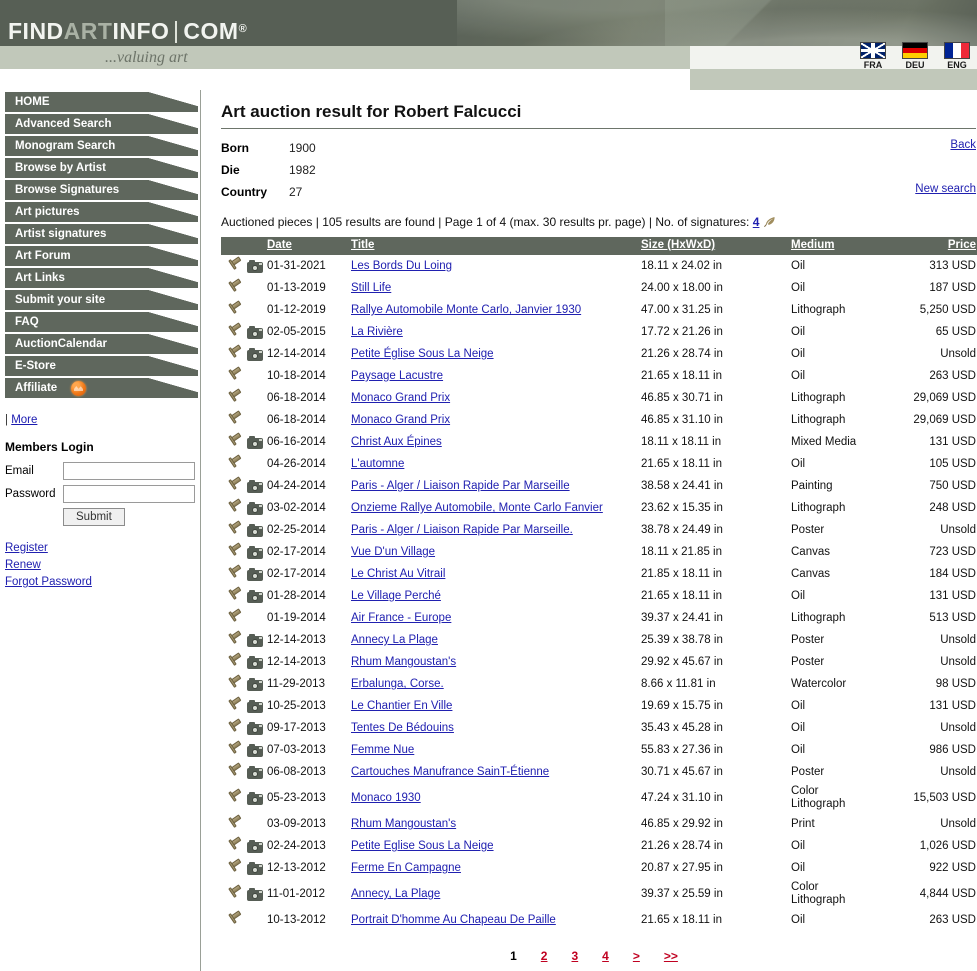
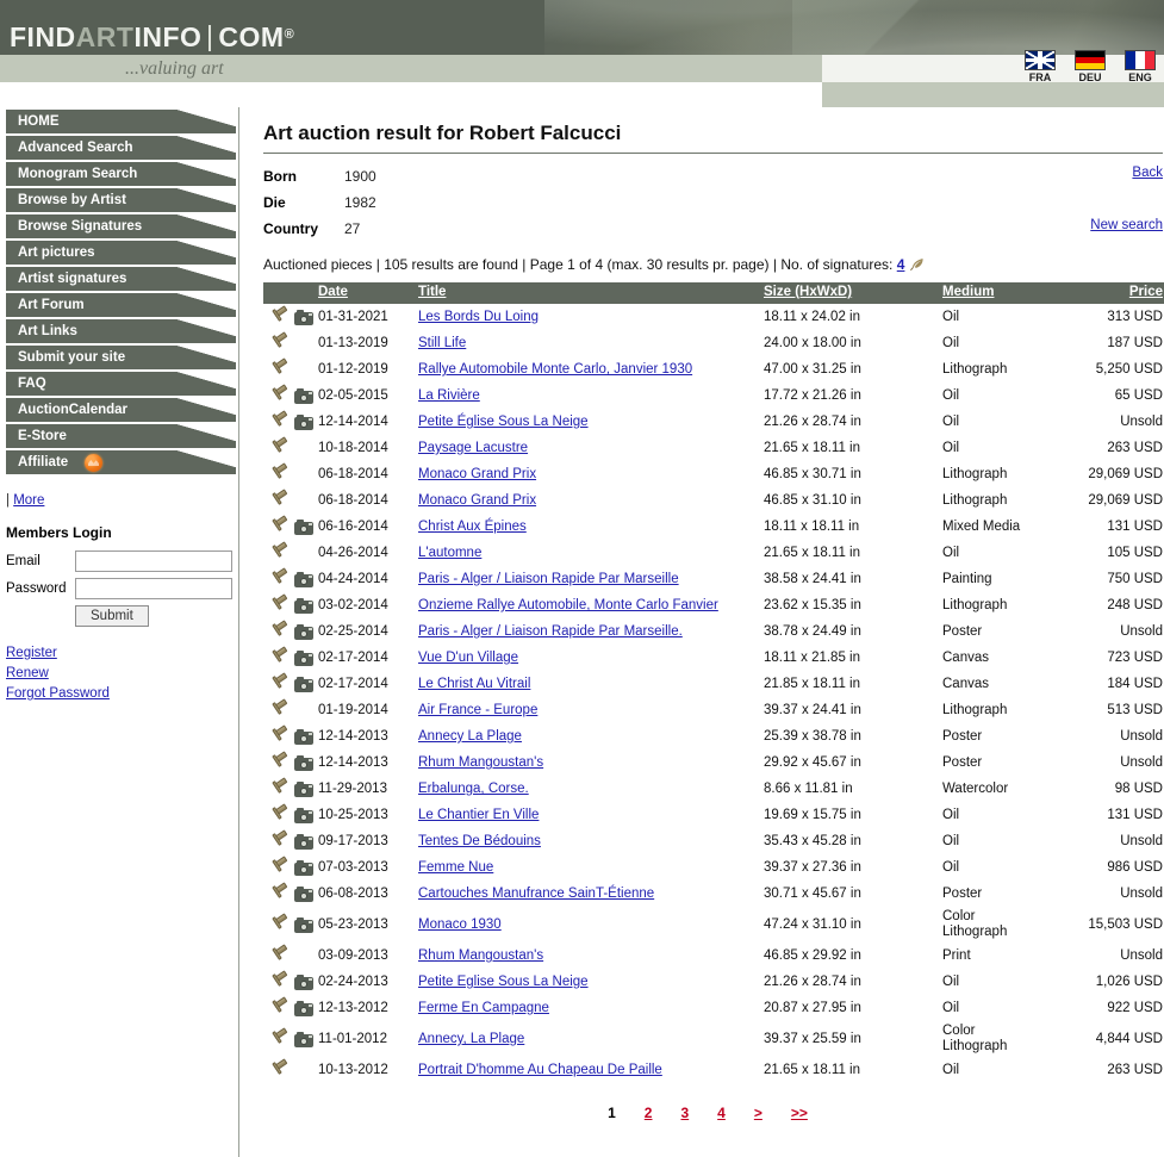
  FINDARTINFO COM®
  ...valuing art
  FRA
  DEU
  ENG
  HOME
  Advanced Search
  Monogram Search
  Browse by Artist
  Browse Signatures
  Art pictures
  Artist signatures
  Art Forum
  Art Links
  Submit your site
  FAQ
  AuctionCalendar
  E-Store
  Affiliate
  | More
  Members Login
  Email
  Password
  Submit
  Register
  Renew
  Forgot Password
  Art auction result for Robert Falcucci
  Born
  1900
  Die
  1982
  Country
  27
  Back
  New search
  Auctioned pieces | 105 results are found | Page 1 of 4 (max. 30 results pr. page) | No. of signatures: 4
  	Date	Title	Size (HxWxD)	Medium	Price
  	01-31-2021	Les Bords Du Loing	18.11 x 24.02 in	Oil	313 USD
  	01-13-2019	Still Life	24.00 x 18.00 in	Oil	187 USD
  	01-12-2019	Rallye Automobile Monte Carlo, Janvier 1930	47.00 x 31.25 in	Lithograph	5,250 USD
  	02-05-2015	La Rivière	17.72 x 21.26 in	Oil	65 USD
  	12-14-2014	Petite Église Sous La Neige	21.26 x 28.74 in	Oil	Unsold
  	10-18-2014	Paysage Lacustre	21.65 x 18.11 in	Oil	263 USD
  	06-18-2014	Monaco Grand Prix	46.85 x 30.71 in	Lithograph	29,069 USD
  	06-18-2014	Monaco Grand Prix	46.85 x 31.10 in	Lithograph	29,069 USD
  	06-16-2014	Christ Aux Épines	18.11 x 18.11 in	Mixed Media	131 USD
  	04-26-2014	L'automne	21.65 x 18.11 in	Oil	105 USD
  	04-24-2014	Paris - Alger / Liaison Rapide Par Marseille	38.58 x 24.41 in	Painting	750 USD
  	03-02-2014	Onzieme Rallye Automobile, Monte Carlo Fanvier	23.62 x 15.35 in	Lithograph	248 USD
  	02-25-2014	Paris - Alger / Liaison Rapide Par Marseille.	38.78 x 24.49 in	Poster	Unsold
  	02-17-2014	Vue D'un Village	18.11 x 21.85 in	Canvas	723 USD
  	02-17-2014	Le Christ Au Vitrail	21.85 x 18.11 in	Canvas	184 USD
- 	01-28-2014	Le Village Perché	21.65 x 18.11 in	Oil	131 USD
  	01-19-2014	Air France - Europe	39.37 x 24.41 in	Lithograph	513 USD
  	12-14-2013	Annecy La Plage	25.39 x 38.78 in	Poster	Unsold
  	12-14-2013	Rhum Mangoustan's	29.92 x 45.67 in	Poster	Unsold
  	11-29-2013	Erbalunga, Corse.	8.66 x 11.81 in	Watercolor	98 USD
  	10-25-2013	Le Chantier En Ville	19.69 x 15.75 in	Oil	131 USD
  	09-17-2013	Tentes De Bédouins	35.43 x 45.28 in	Oil	Unsold
- 	07-03-2013	Femme Nue	55.83 x 27.36 in	Oil	986 USD
+ 	07-03-2013	Femme Nue	39.37 x 27.36 in	Oil	986 USD
  	06-08-2013	Cartouches Manufrance SainT-Étienne	30.71 x 45.67 in	Poster	Unsold
  	05-23-2013	Monaco 1930	47.24 x 31.10 in	ColorLithograph	15,503 USD
  	03-09-2013	Rhum Mangoustan's	46.85 x 29.92 in	Print	Unsold
  	02-24-2013	Petite Eglise Sous La Neige	21.26 x 28.74 in	Oil	1,026 USD
  	12-13-2012	Ferme En Campagne	20.87 x 27.95 in	Oil	922 USD
  	11-01-2012	Annecy, La Plage	39.37 x 25.59 in	ColorLithograph	4,844 USD
  	10-13-2012	Portrait D'homme Au Chapeau De Paille	21.65 x 18.11 in	Oil	263 USD
  1 2 3 4 > >>
